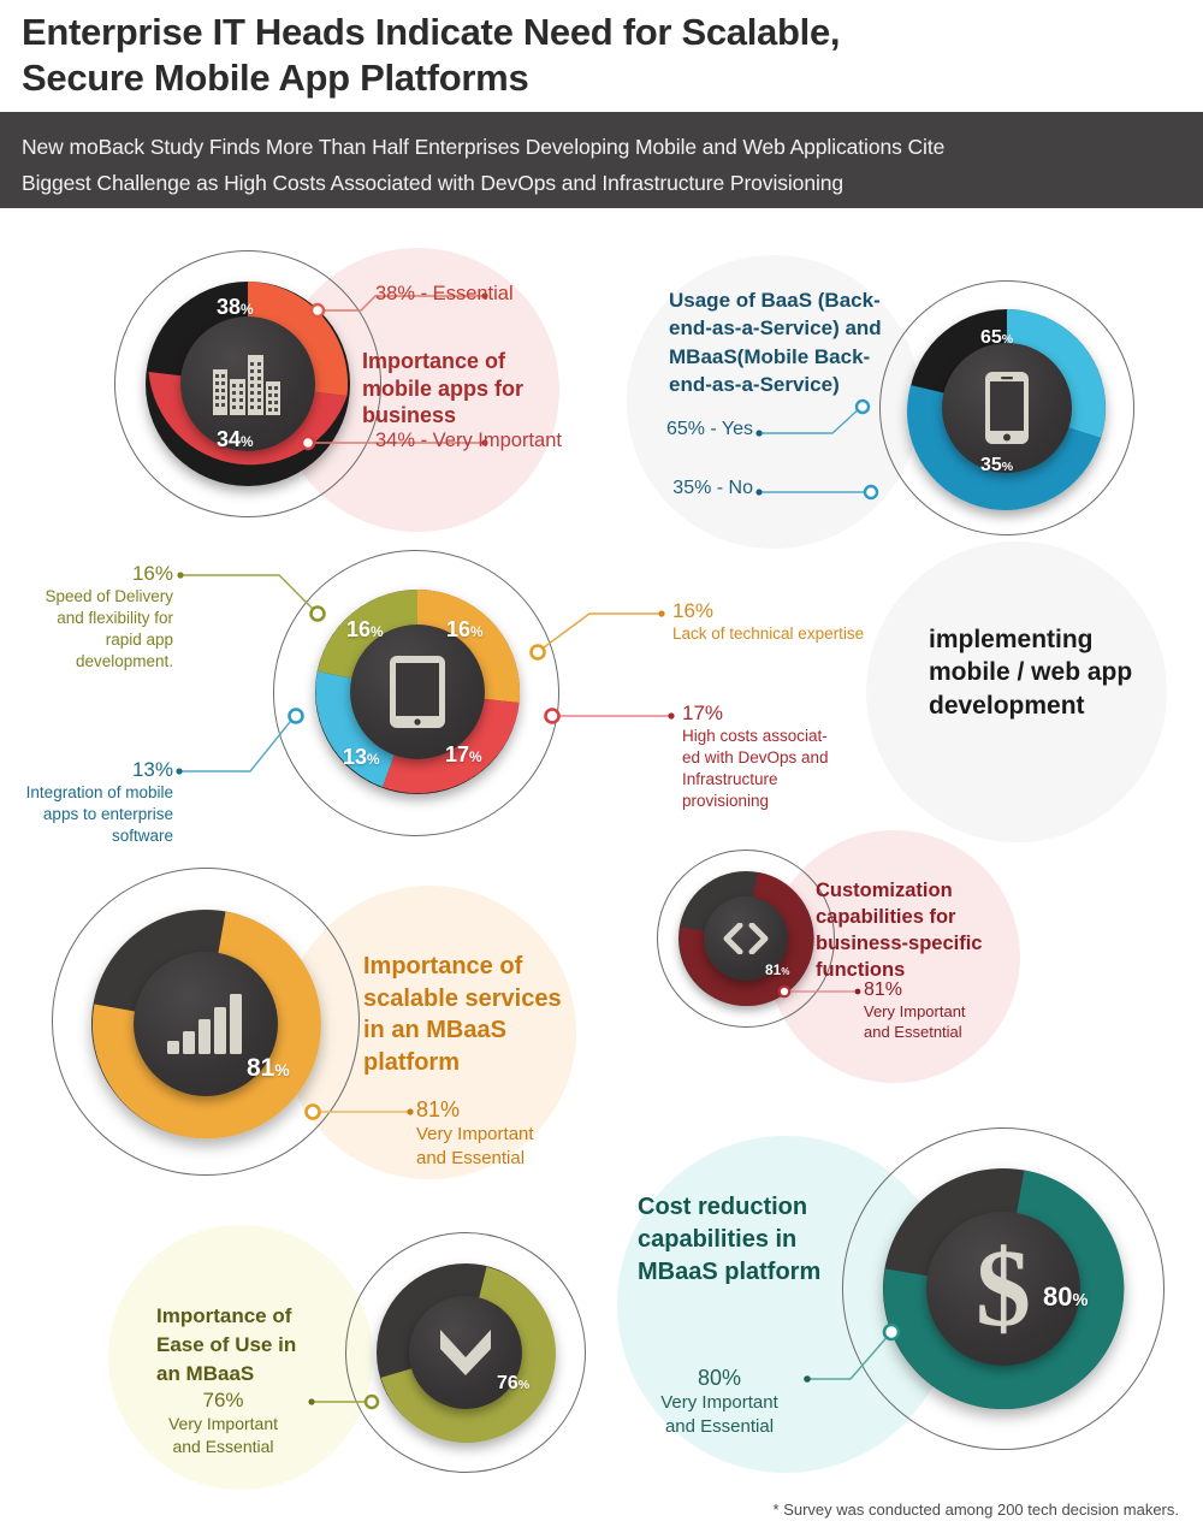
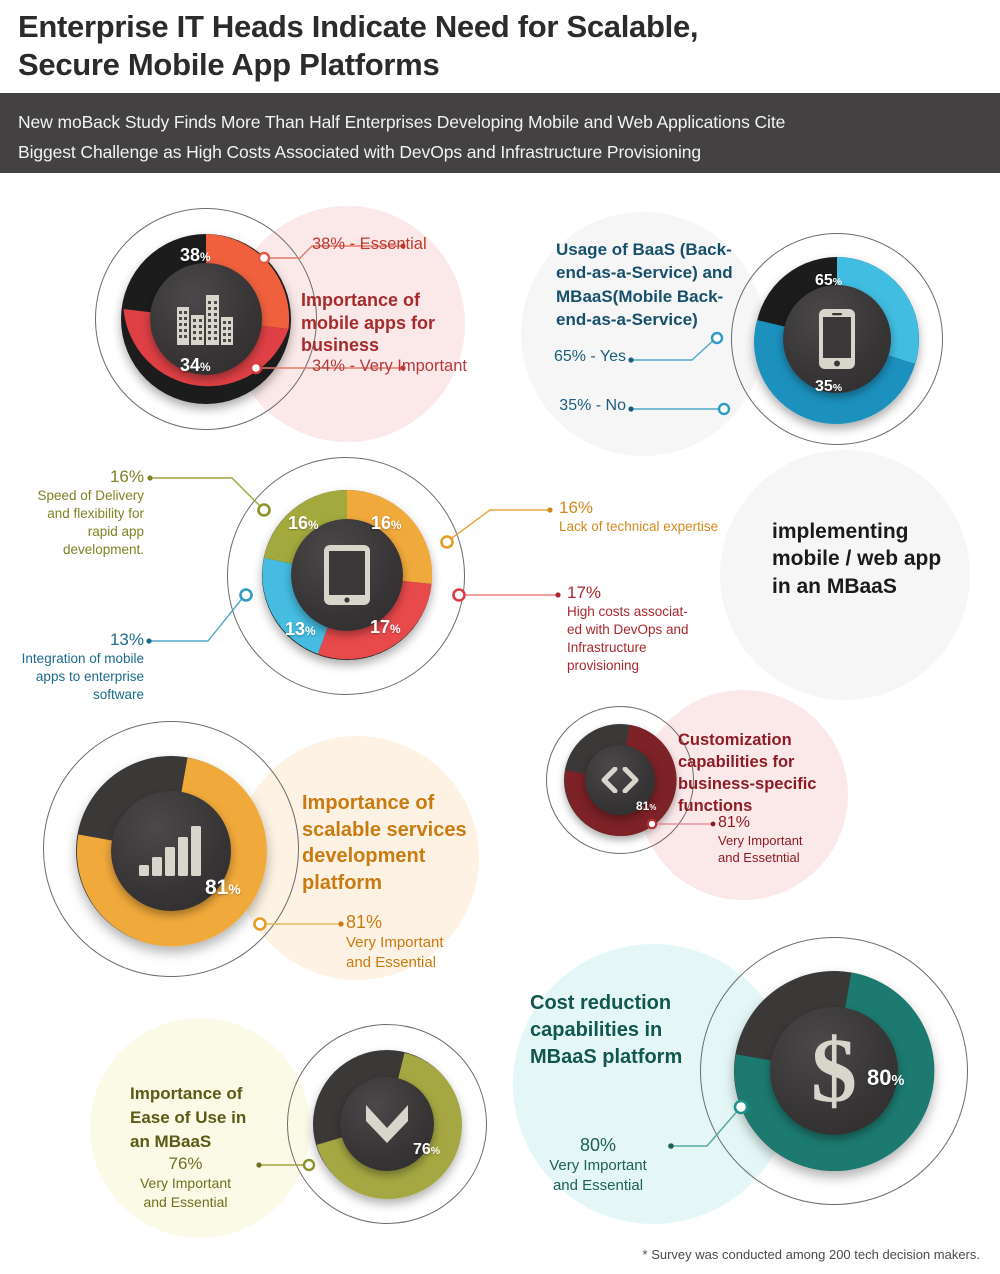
  Enterprise IT Heads Indicate Need for Scalable,
  Secure Mobile App Platforms
  New moBack Study Finds More Than Half Enterprises Developing Mobile and Web Applications Cite
  Biggest Challenge as High Costs Associated with DevOps and Infrastructure Provisioning
  38%
  34%
  38% - Essential
  34% - Very Important
  Importance of mobile apps for business
  65%
  35%
  Usage of BaaS (Back-
  end-as-a-Service) and
  MBaaS(Mobile Back-
  end-as-a-Service)
  65% - Yes
  35% - No
  16%
  17%
  13%
  16%
  16%
  Speed of Delivery and flexibility for rapid app development.
  16%
  Lack of technical expertise
  17%
  High costs associat-
  ed with DevOps and
  Infrastructure
  provisioning
  13%
  Integration of mobile apps to enterprise software
  implementing
  mobile / web app
- development
+ in an MBaaS
  81%
  Importance of
  scalable services
- in an MBaaS
+ development
  platform
  81%
  Very Important
  and Essential
  81%
  Customization
  capabilities for
  business-specific
  functions
  81%
  Very Important
  and Essetntial
  $
  80%
  Cost reduction
  capabilities in
  MBaaS platform
  80%
  Very Important
  and Essential
  76%
  Importance of
  Ease of Use in
  an MBaaS
  76%
  Very Important
  and Essential
  * Survey was conducted among 200 tech decision makers.
